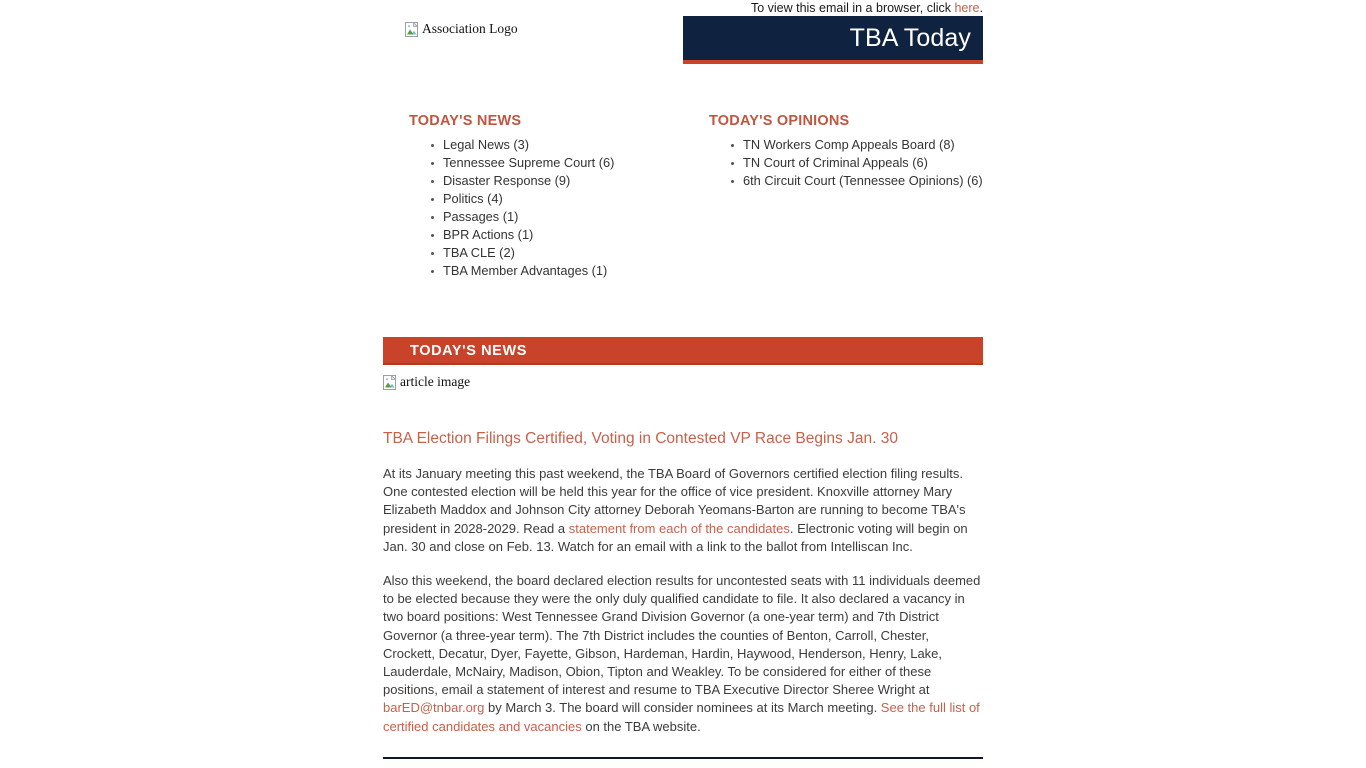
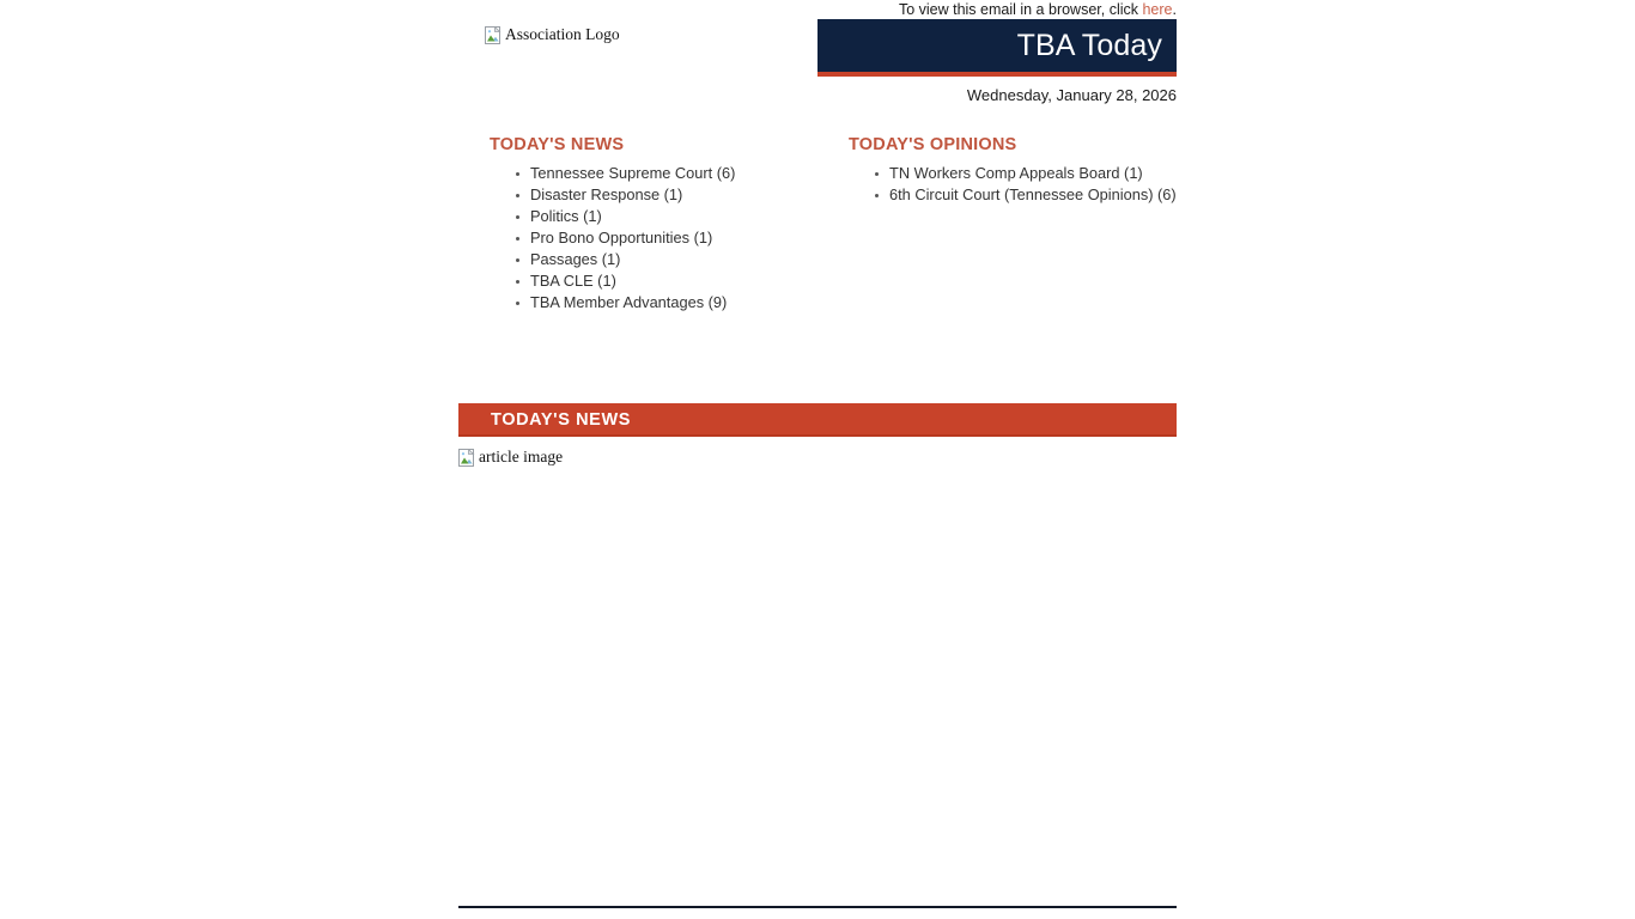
  To view this email in a browser, click here.
  Association Logo
  TBA Today
+ Wednesday, January 28, 2026
  TODAY'S NEWS
- Legal News (3)
  Tennessee Supreme Court (6)
- Disaster Response (9)
+ Disaster Response (1)
- Politics (4)
+ Politics (1)
+ Pro Bono Opportunities (1)
  Passages (1)
- BPR Actions (1)
- TBA CLE (2)
+ TBA CLE (1)
- TBA Member Advantages (1)
+ TBA Member Advantages (9)
  TODAY'S OPINIONS
- TN Workers Comp Appeals Board (8)
+ TN Workers Comp Appeals Board (1)
- TN Court of Criminal Appeals (6)
  6th Circuit Court (Tennessee Opinions) (6)
  TODAY'S NEWS
  article image
- TBA Election Filings Certified, Voting in Contested VP Race Begins Jan. 30
- At its January meeting this past weekend, the TBA Board of Governors certified election filing results. One contested election will be held this year for the office of vice president. Knoxville attorney Mary Elizabeth Maddox and Johnson City attorney Deborah Yeomans-Barton are running to become TBA's president in 2028-2029. Read a statement from each of the candidates. Electronic voting will begin on Jan. 30 and close on Feb. 13. Watch for an email with a link to the ballot from Intelliscan Inc.
- Also this weekend, the board declared election results for uncontested seats with 11 individuals deemed to be elected because they were the only duly qualified candidate to file. It also declared a vacancy in two board positions: West Tennessee Grand Division Governor (a one-year term) and 7th District Governor (a three-year term). The 7th District includes the counties of Benton, Carroll, Chester, Crockett, Decatur, Dyer, Fayette, Gibson, Hardeman, Hardin, Haywood, Henderson, Henry, Lake, Lauderdale, McNairy, Madison, Obion, Tipton and Weakley. To be considered for either of these positions, email a statement of interest and resume to TBA Executive Director Sheree Wright at barED@tnbar.org by March 3. The board will consider nominees at its March meeting. See the full list of certified candidates and vacancies on the TBA website.
